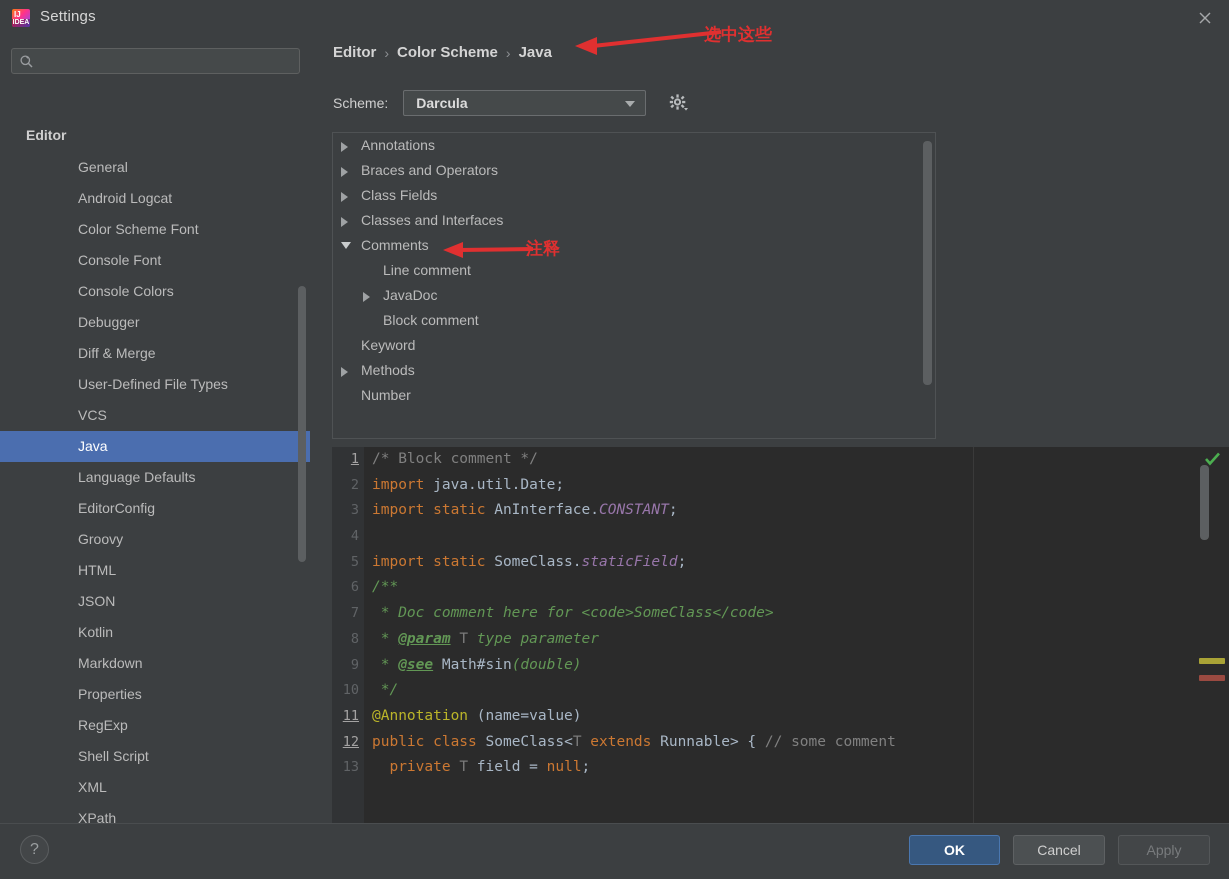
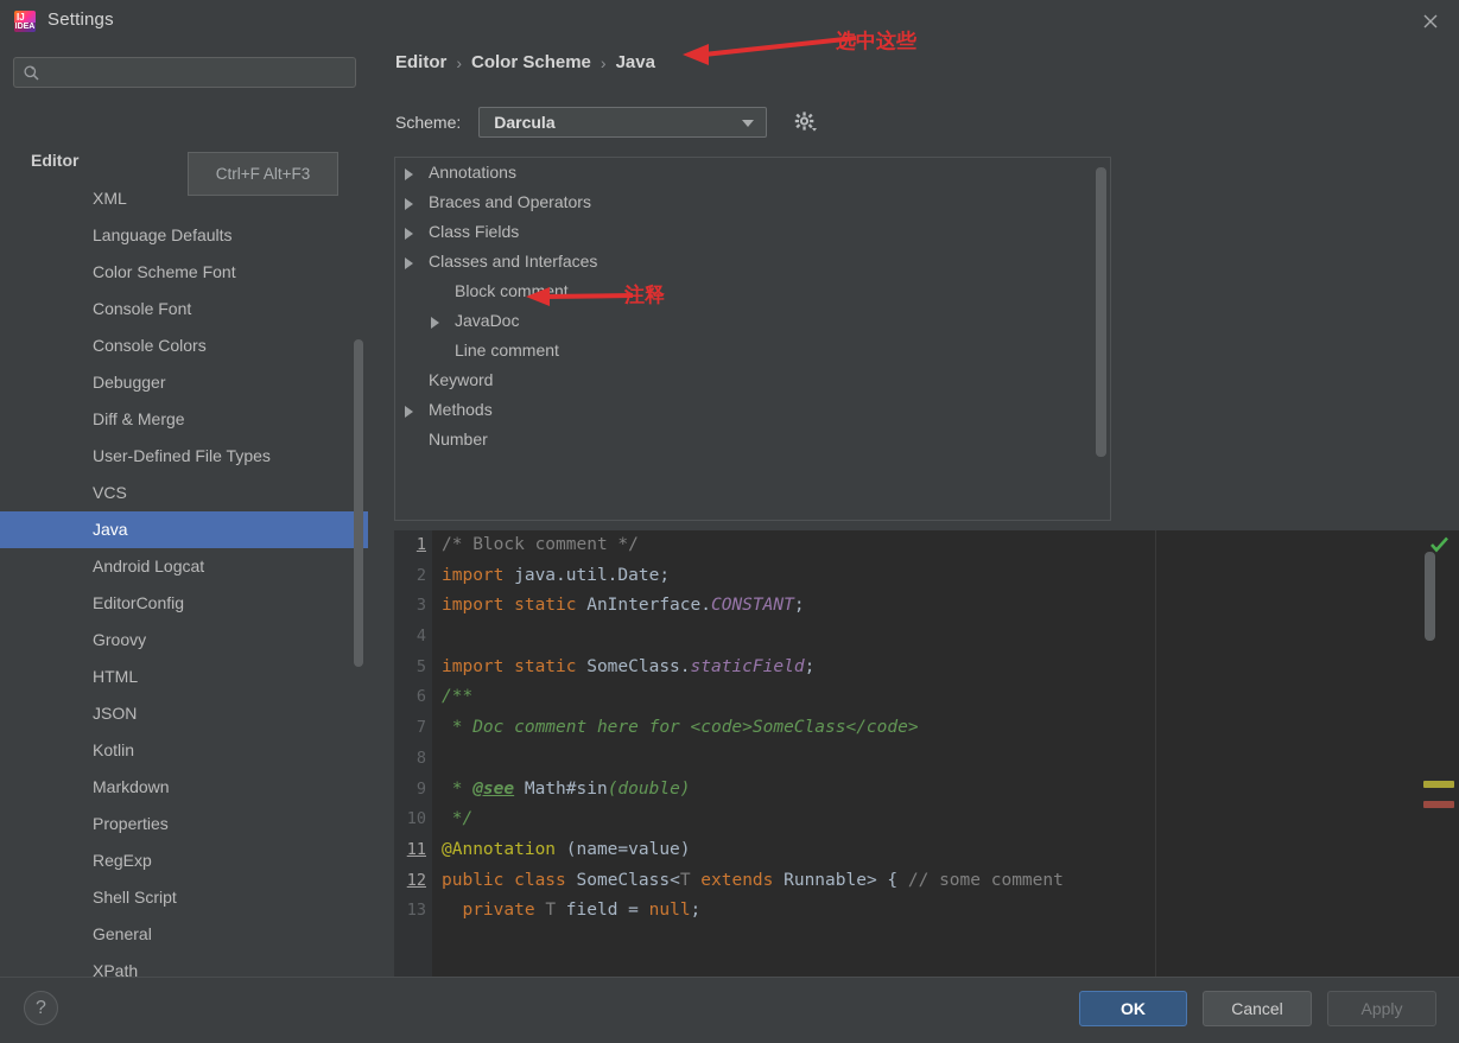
  IJ
  Settings
  Editor
+ Ctrl+F Alt+F3
- General
+ XML
- Android Logcat
+ Language Defaults
  Color Scheme Font
  Console Font
  Console Colors
  Debugger
  Diff & Merge
  User-Defined File Types
  VCS
  Java
- Language Defaults
+ Android Logcat
  EditorConfig
  Groovy
  HTML
  JSON
  Kotlin
  Markdown
  Properties
  RegExp
  Shell Script
- XML
+ General
  XPath
  Editor
  ›
  Color Scheme
  ›
  Java
  Scheme:
  Darcula
  Annotations
  Braces and Operators
  Class Fields
  Classes and Interfaces
- Comments
- Line comment
+ Block comment
  JavaDoc
- Block comment
+ Line comment
  Keyword
  Methods
  Number
  1
  /* Block comment */
  2
  import java.util.Date;
  3
  import static AnInterface.CONSTANT;
  4
  5
  import static SomeClass.staticField;
  6
  /**
  7
  * Doc comment here for <code>SomeClass</code>
  8
- * @param T type parameter
  9
  * @see Math#sin(double)
  10
  */
  11
  @Annotation (name=value)
  12
  public class SomeClass<T extends Runnable> { // some comment
  13
  private T field = null;
  ?
  OK
  Cancel
  Apply
  选中这些
  注释
